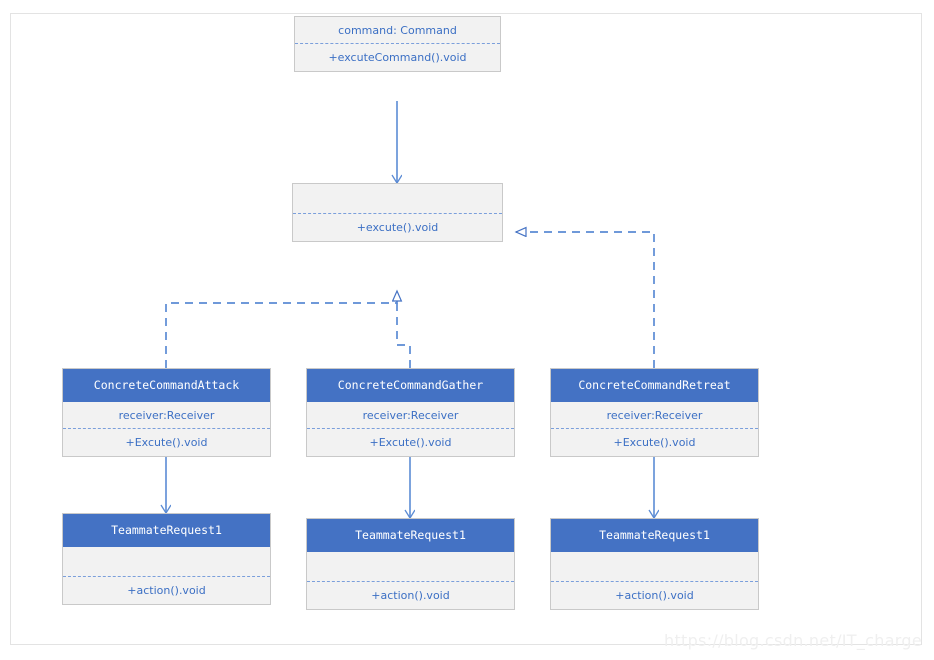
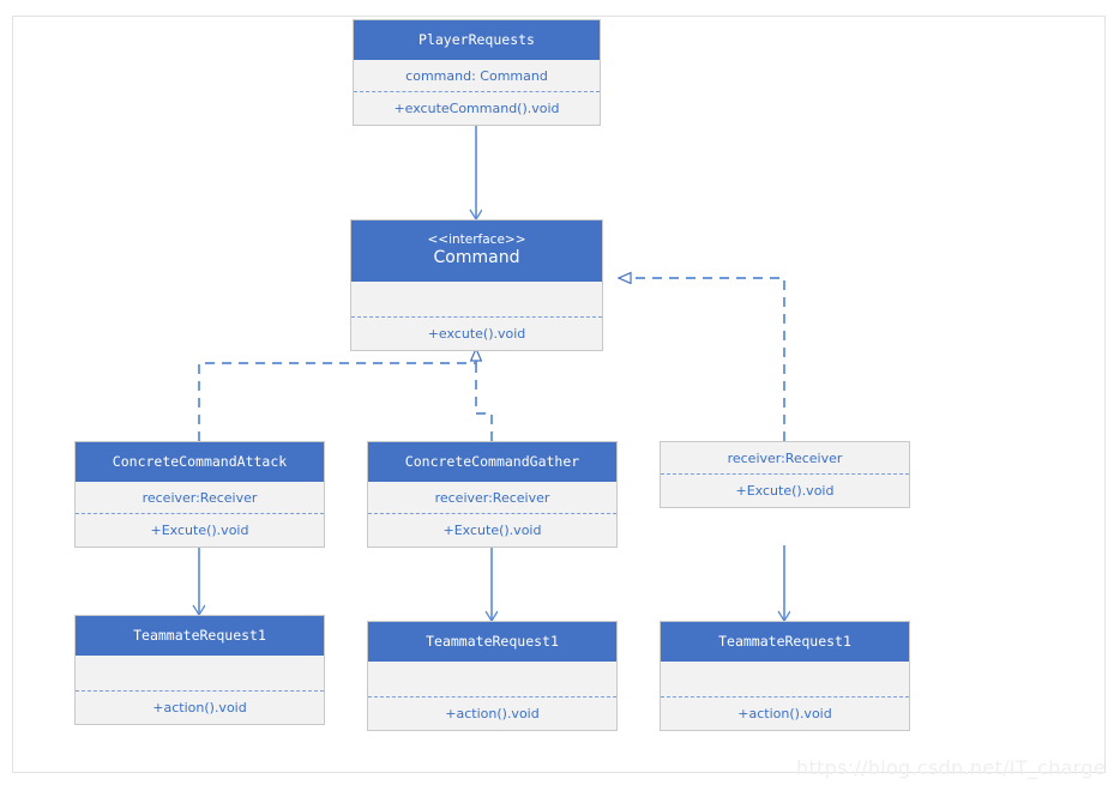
+ PlayerRequests
  command: Command
  +excuteCommand().void
+ <<interface>>
+ Command
  +excute().void
  ConcreteCommandAttack
  receiver:Receiver
  +Excute().void
  ConcreteCommandGather
  receiver:Receiver
  +Excute().void
- ConcreteCommandRetreat
  receiver:Receiver
  +Excute().void
  TeammateRequest1
  +action().void
  TeammateRequest1
  +action().void
  TeammateRequest1
  +action().void
  https://blog.csdn.net/IT_charge
